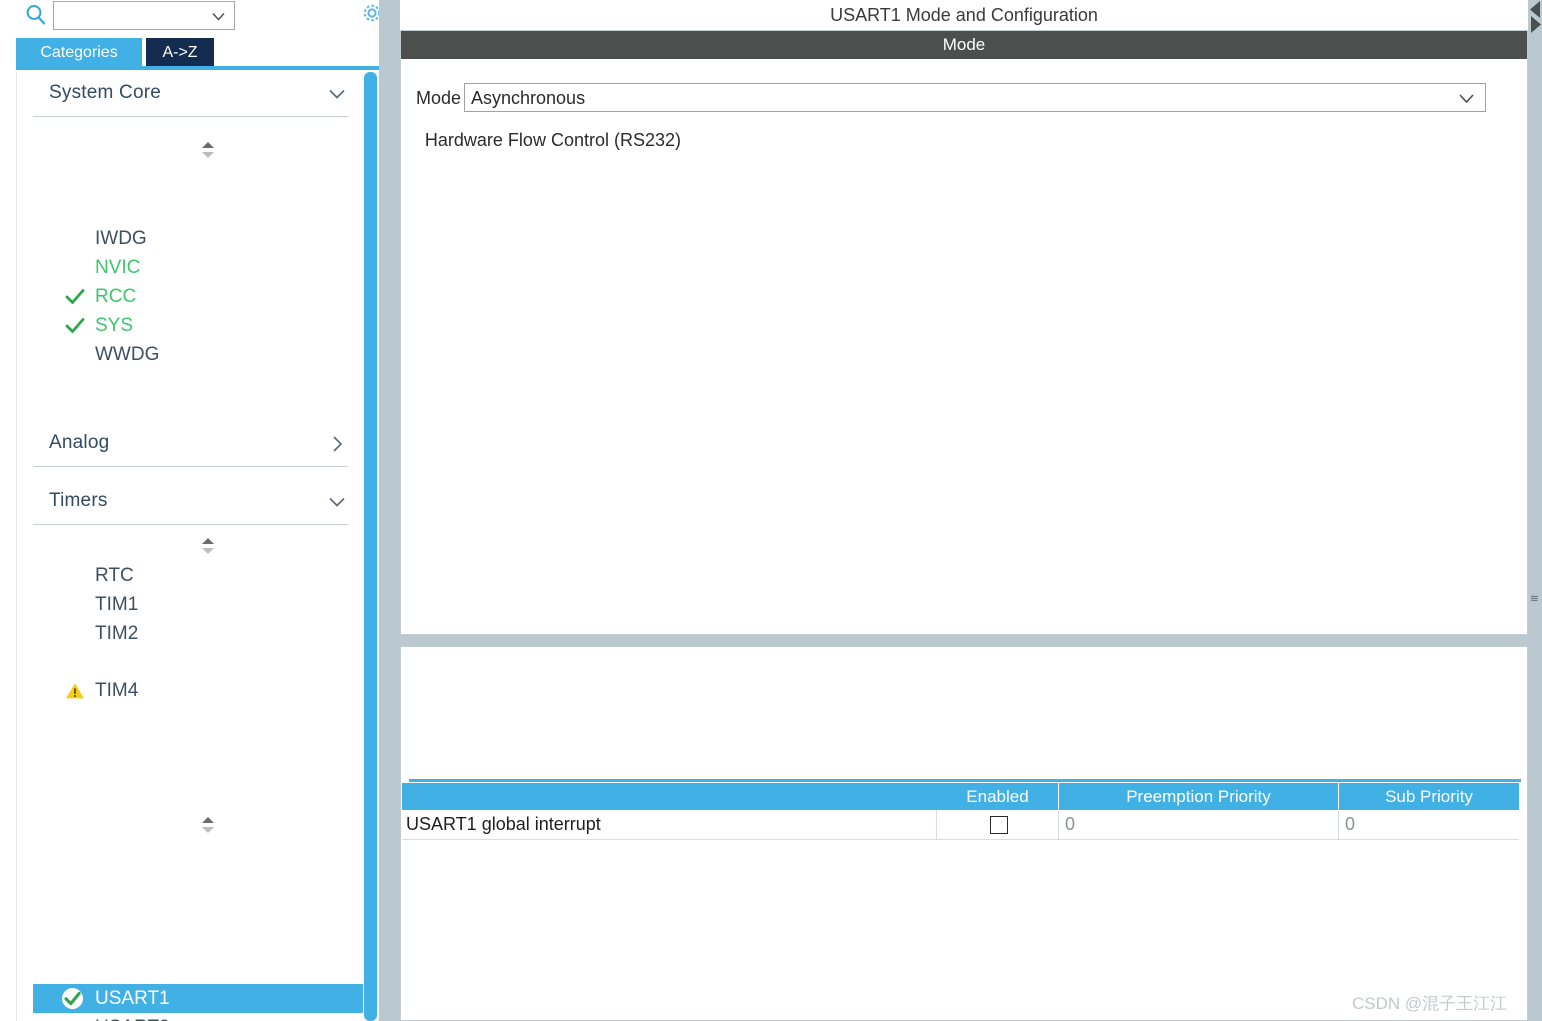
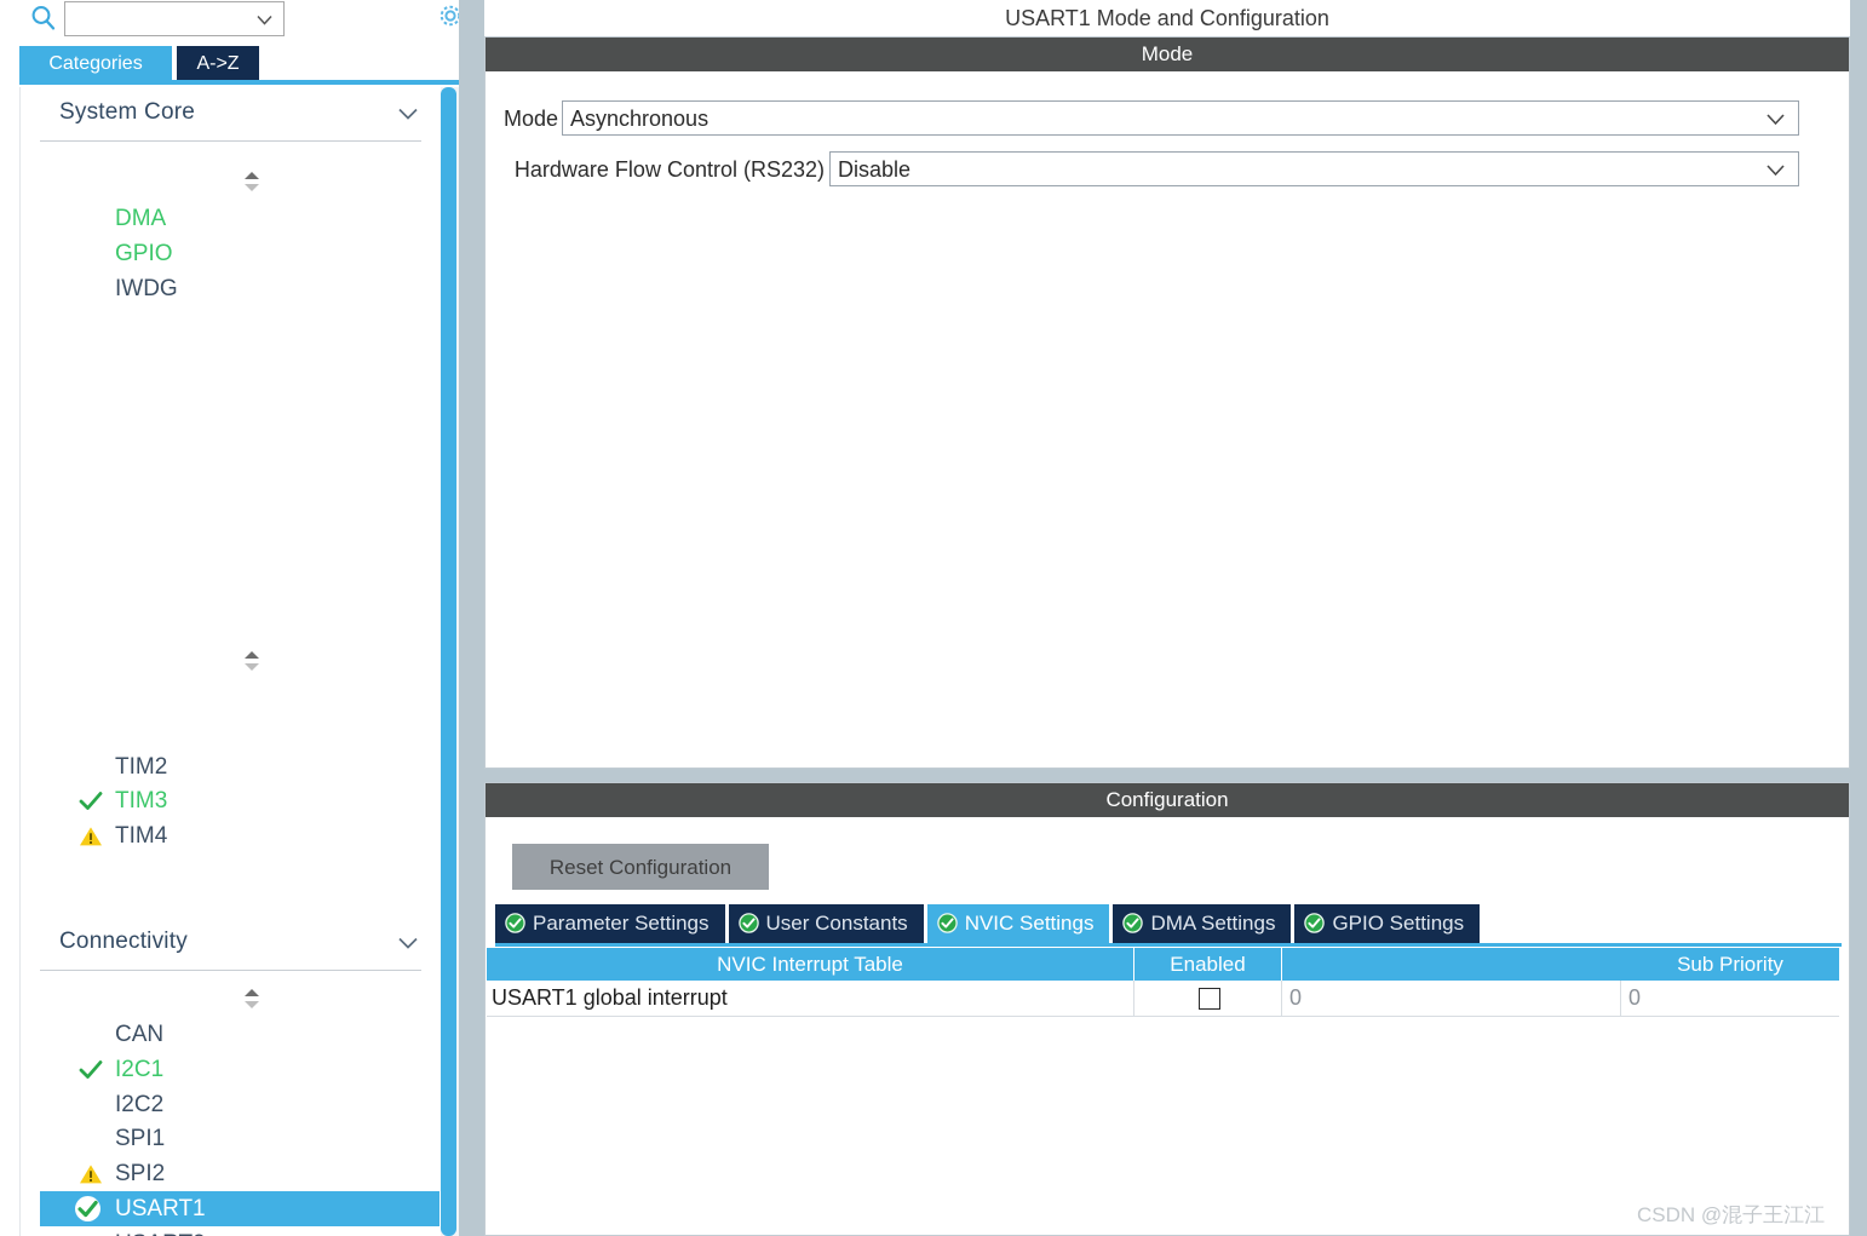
  Categories
  A->Z
  System Core
+ DMA
+ GPIO
  IWDG
- NVIC
- RCC
- SYS
- WWDG
- Analog
- Timers
- RTC
- TIM1
  TIM2
+ TIM3
  TIM4
+ Connectivity
+ CAN
+ I2C1
+ I2C2
+ SPI1
+ SPI2
  USART1
  USART1 Mode and Configuration
  Mode
  Mode
  Asynchronous
  Hardware Flow Control (RS232)
+ Disable
+ Configuration
+ Reset Configuration
+ Parameter Settings User Constants NVIC Settings DMA Settings GPIO Settings
+ NVIC Interrupt Table
  Enabled
- Preemption Priority
  Sub Priority
  USART1 global interrupt
  0
  0
- ≋
  CSDN @混子王江江
